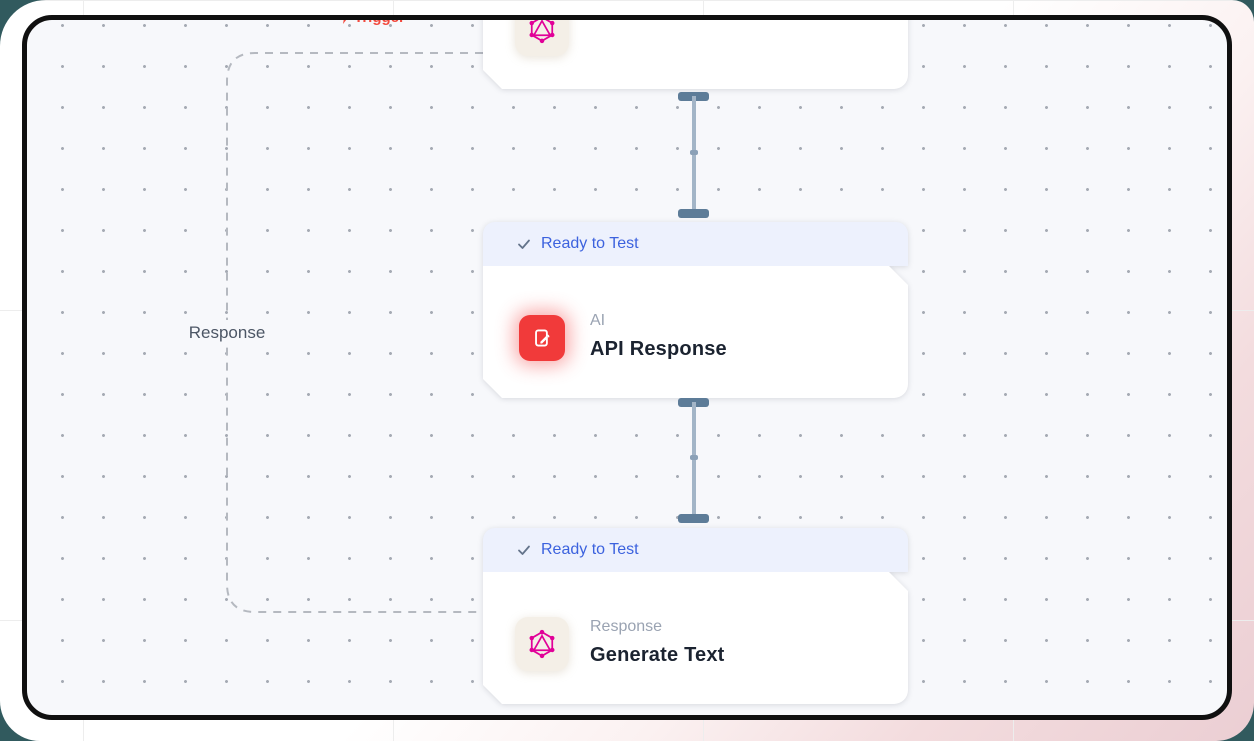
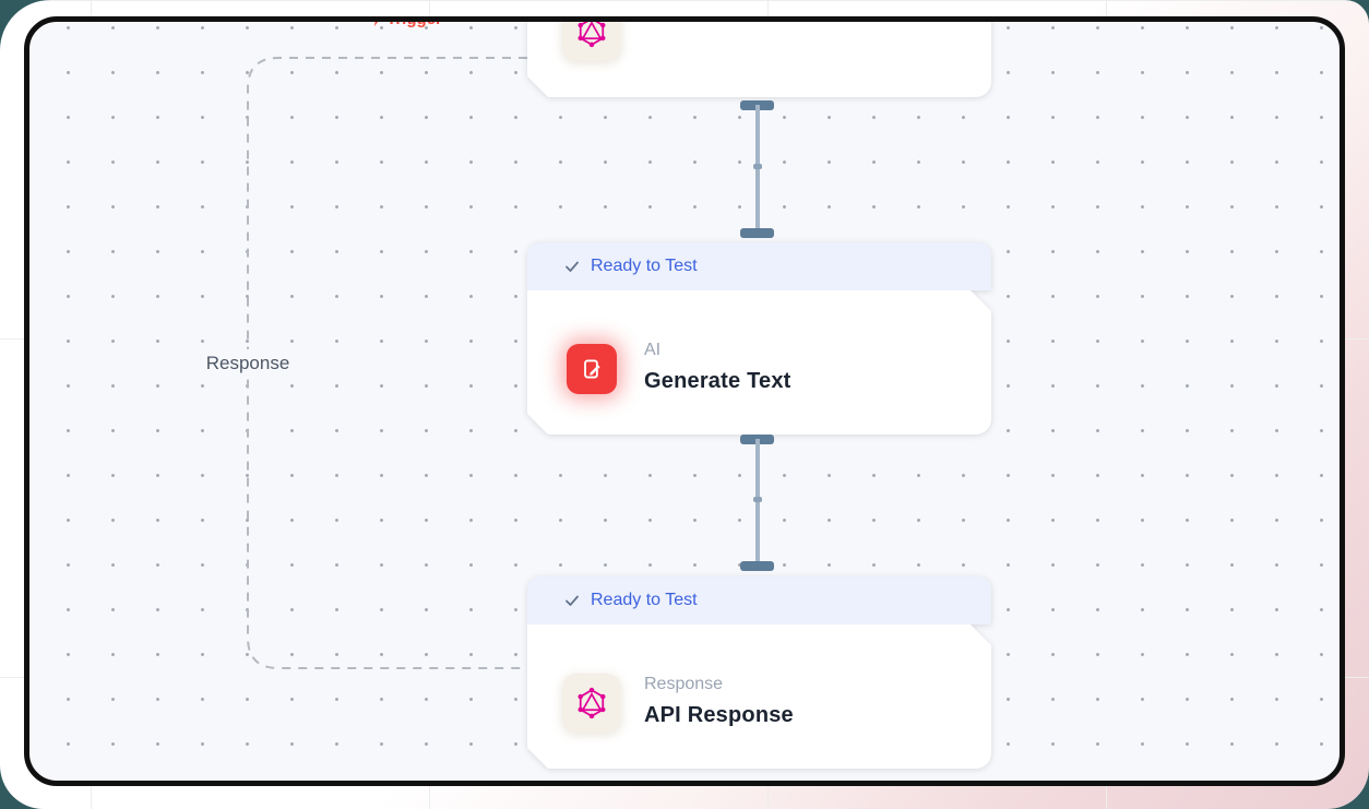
  Response
  Ready to Test
  AI
- API Response
+ Generate Text
  Ready to Test
  Response
- Generate Text
+ API Response
